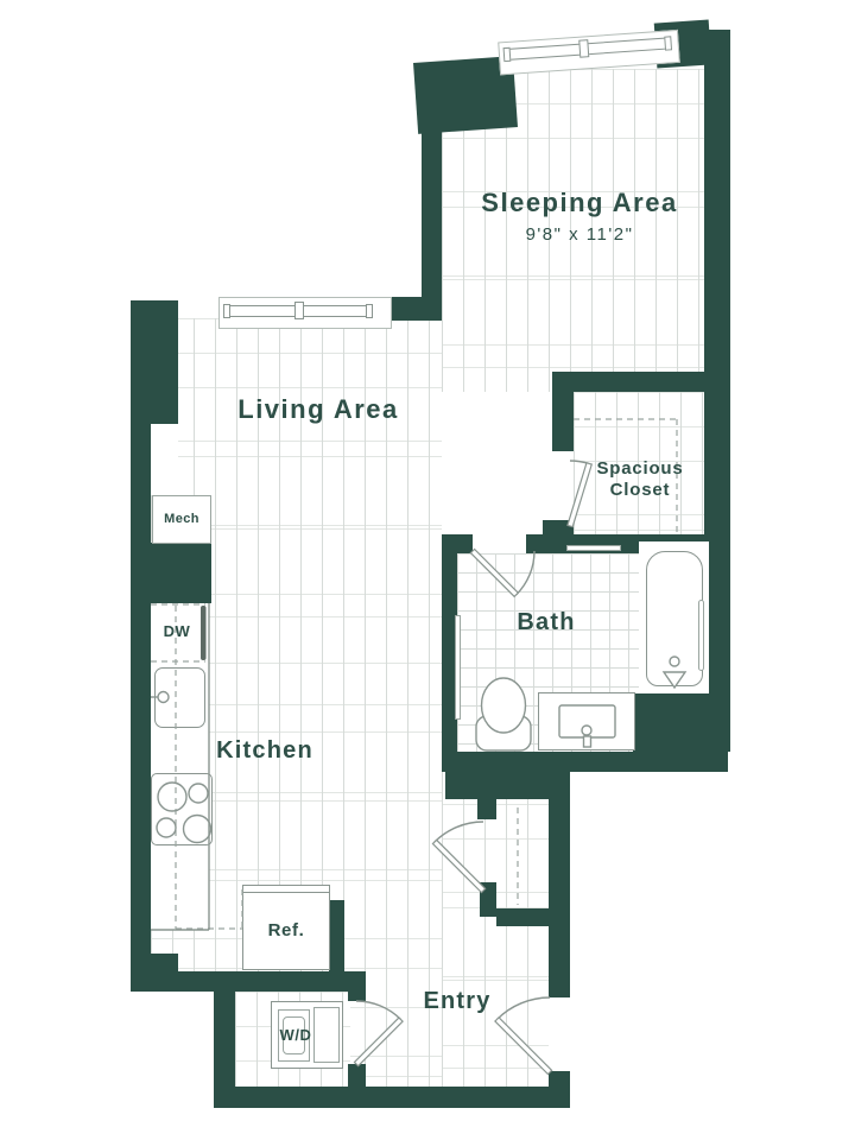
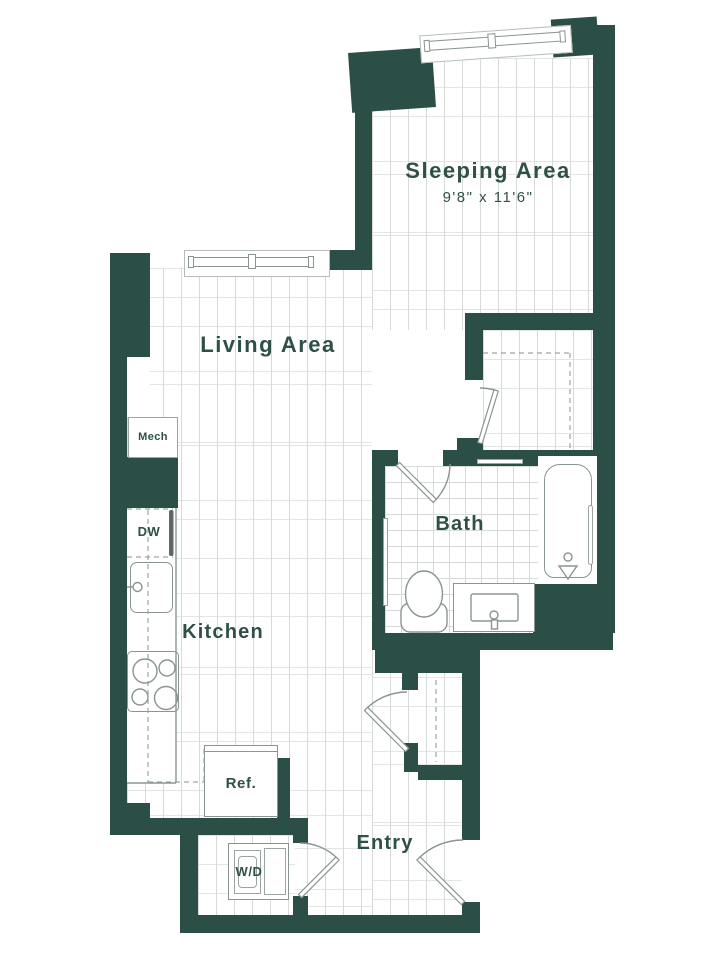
  Sleeping Area
- 9'8" x 11'2"
+ 9'8" x 11'6"
  Living Area
- Spacious Closet
  Bath
  Kitchen
  Entry
  Mech
  DW
  Ref.
  W/D
